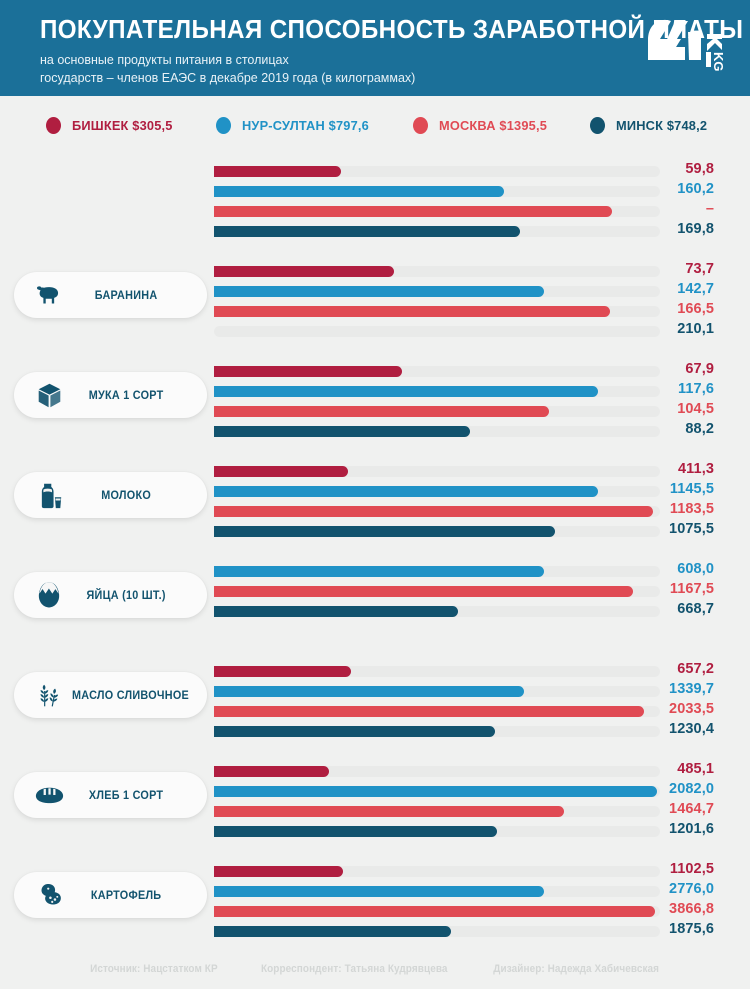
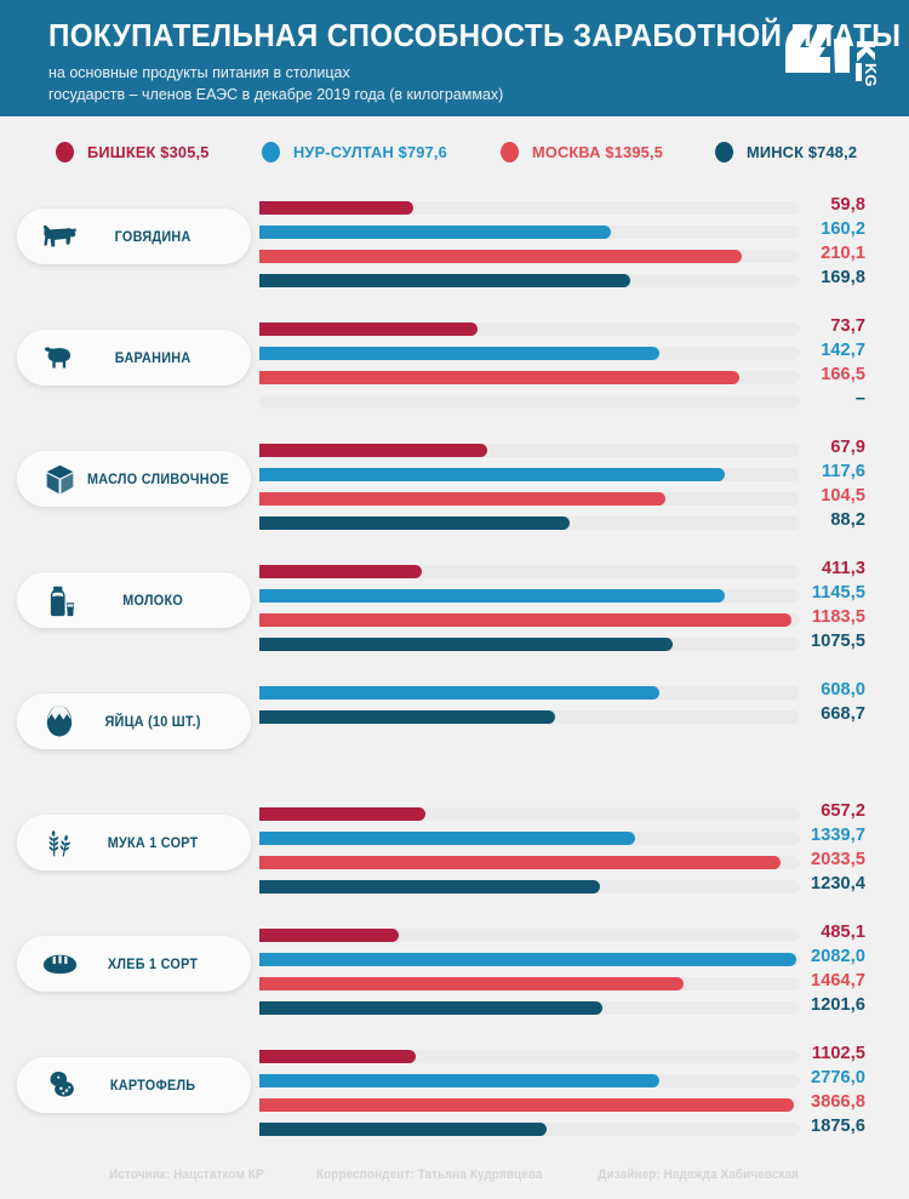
  ПОКУПАТЕЛЬНАЯ СПОСОБНОСТЬ ЗАРАБОТНОЙЫ
  на основные продукты питания в столицах
  государств – членов ЕАЭС в декабре 2019 года (в килограммах)
  БИШКЕК $305,5
  НУР-СУЛТАН $797,6
  МОСКВА $1395,5
  МИНСК $748,2
+ ГОВЯДИНА
  59,8
  160,2
- –
+ 210,1
  169,8
  БАРАНИНА
  73,7
  142,7
  166,5
- 210,1
+ –
- МУКА 1 СОРТ
+ МАСЛО СЛИВОЧНОЕ
  67,9
  117,6
  104,5
  88,2
  МОЛОКО
  411,3
  1145,5
  1183,5
  1075,5
  ЯЙЦА (10 ШТ.)
  608,0
- 1167,5
  668,7
- МАСЛО СЛИВОЧНОЕ
+ МУКА 1 СОРТ
  657,2
  1339,7
  2033,5
  1230,4
  ХЛЕБ 1 СОРТ
  485,1
  2082,0
  1464,7
  1201,6
  КАРТОФЕЛЬ
  1102,5
  2776,0
  3866,8
  1875,6
  Источник: Нацстатком КР
  Корреспондент: Татьяна Кудрявцева
  Дизайнер: Надежда Хабичевская
